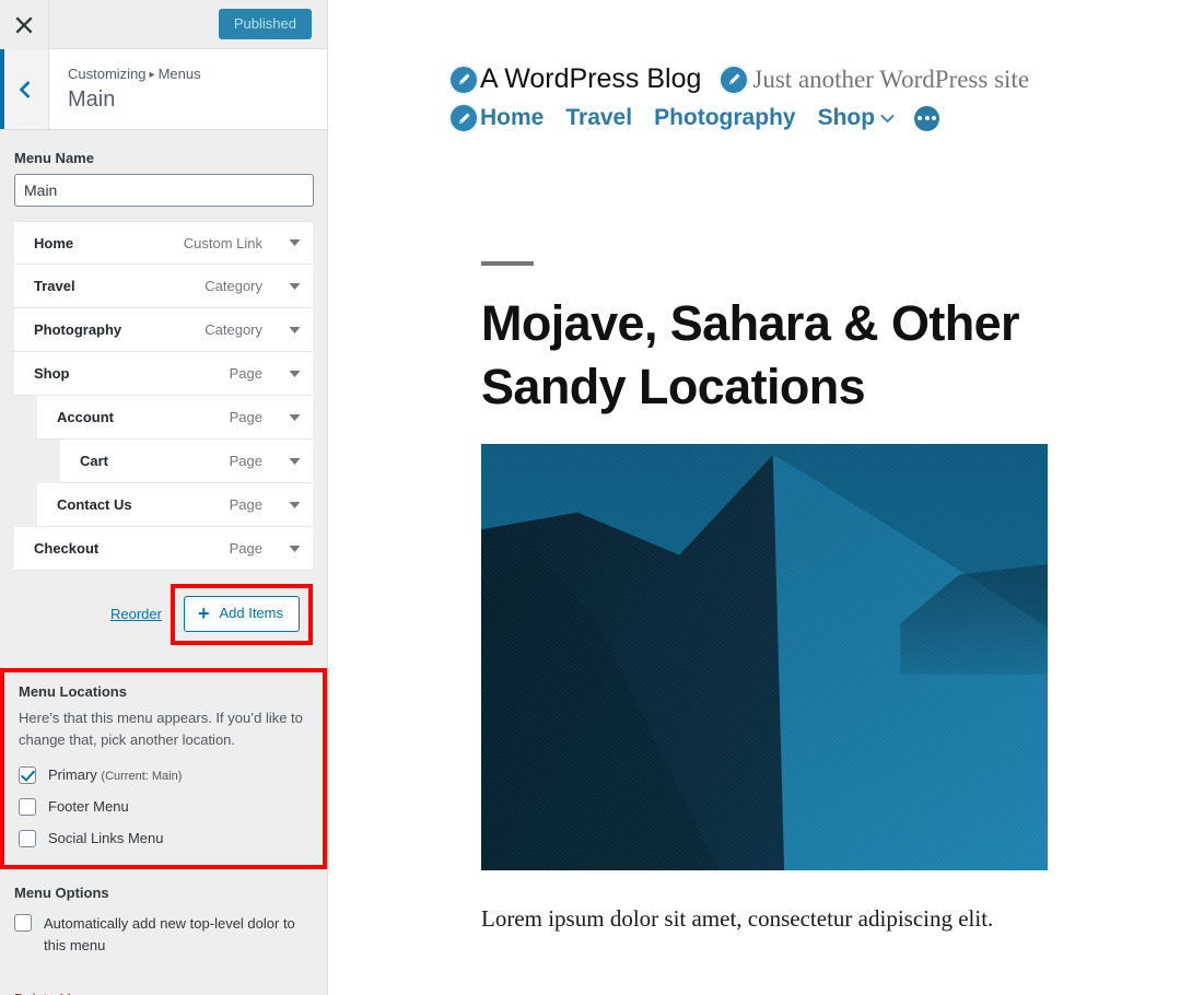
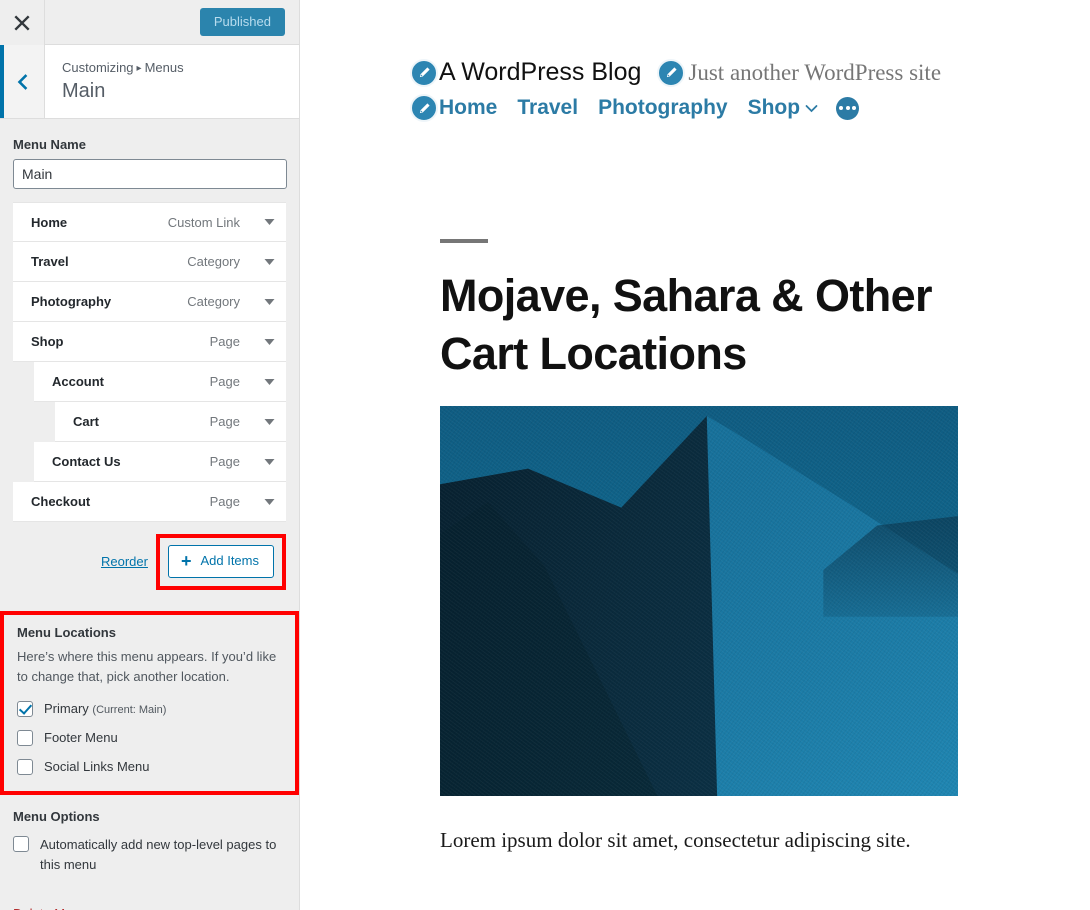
  Published
  Customizing ▸ Menus
  Main
  Menu Name
  Main
  Home
  Custom Link
  Travel
  Category
  Photography
  Category
  Shop
  Page
  Account
  Page
  Cart
  Page
  Contact Us
  Page
  Checkout
  Page
  Reorder
  +
  Add Items
  Menu Locations
- Here’s that this menu appears. If you’d like to change that, pick another location.
+ Here’s where this menu appears. If you’d like to change that, pick another location.
  Primary (Current: Main)
  Footer Menu
  Social Links Menu
  Menu Options
- Automatically add new top-level dolor to this menu
+ Automatically add new top-level pages to this menu
  A WordPress Blog
  Just another WordPress site
  Home
  Travel
  Photography
  Shop
- Mojave, Sahara & Other Sandy Locations
+ Mojave, Sahara & Other Cart Locations
- Lorem ipsum dolor sit amet, consectetur adipiscing elit.
+ Lorem ipsum dolor sit amet, consectetur adipiscing site.
